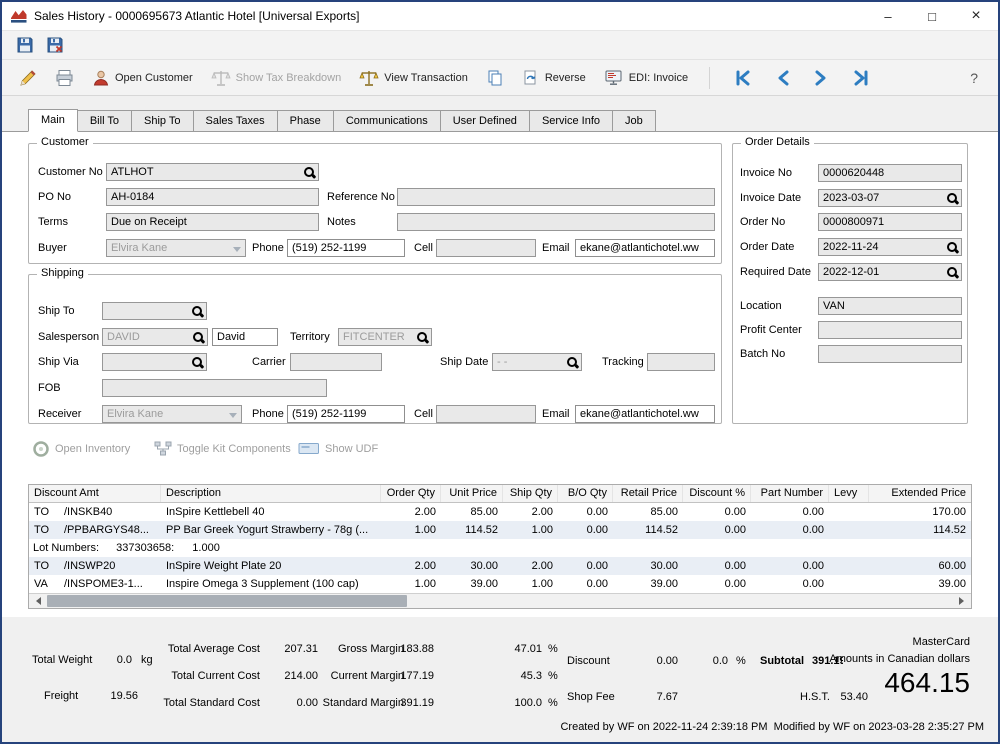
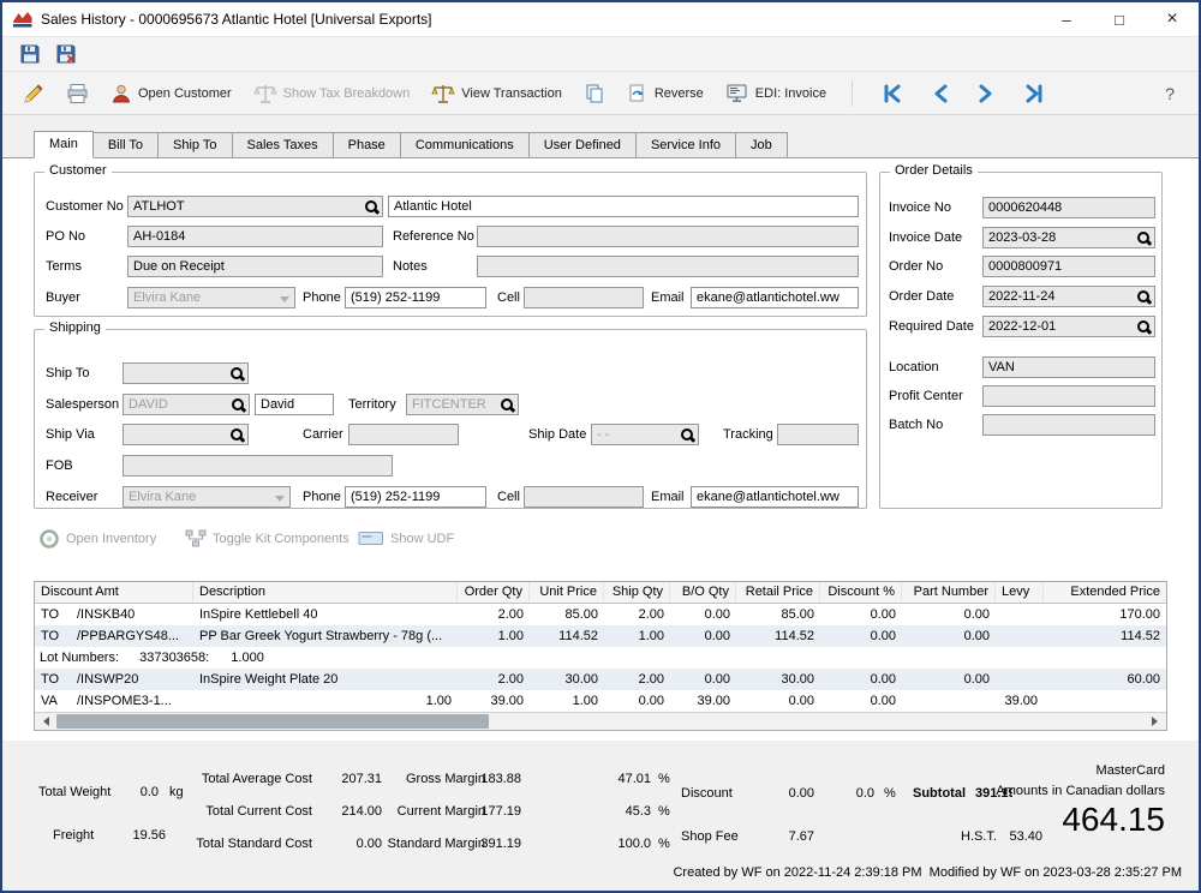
  Sales History - 0000695673 Atlantic Hotel [Universal Exports]
  –
  □
  ×
  Open Customer
  Show Tax Breakdown
  View Transaction
  Reverse
  EDI: Invoice
  ?
  Main
  Bill To
  Ship To
  Sales Taxes
  Phase
  Communications
  User Defined
  Service Info
  Job
  Customer
  Customer No
  ATLHOT
+ Atlantic Hotel
  PO No
  AH-0184
  Reference No
  Terms
  Due on Receipt
  Notes
  Buyer
  Elvira Kane
  Phone
  (519) 252-1199
  Cell
  Email
  ekane@atlantichotel.ww
  Shipping
  Ship To
  Salesperson
  DAVID
  David
  Territory
  FITCENTER
  Ship Via
  Carrier
  Ship Date
  - -
  Tracking
  FOB
  Receiver
  Elvira Kane
  Phone
  (519) 252-1199
  Cell
  Email
  ekane@atlantichotel.ww
  Order Details
  Invoice No
  0000620448
  Invoice Date
- 2023-03-07
+ 2023-03-28
  Order No
  0000800971
  Order Date
  2022-11-24
  Required Date
  2022-12-01
  Location
  VAN
  Profit Center
  Batch No
  Open Inventory
  Toggle Kit Components
  Show UDF
  Discount Amt
  Description
  Order Qty
  Unit Price
  Ship Qty
  B/O Qty
  Retail Price
  Discount %
  Part Number
  Levy
  Extended Price
  TO /INSKB40
  InSpire Kettlebell 40
  2.00
  85.00
  2.00
  0.00
  85.00
  0.00
  0.00
  170.00
  TO /PPBARGYS48...
  PP Bar Greek Yogurt Strawberry - 78g (...
  1.00
  114.52
  1.00
  0.00
  114.52
  0.00
  0.00
  114.52
  Lot Numbers: 337303658: 1.000
  TO /INSWP20
  InSpire Weight Plate 20
  2.00
  30.00
  2.00
  0.00
  30.00
  0.00
  0.00
  60.00
  VA /INSPOME3-1...
- Inspire Omega 3 Supplement (100 cap)
  1.00
  39.00
  1.00
  0.00
  39.00
  0.00
  0.00
  39.00
  Total Weight
  0.0
  kg
  Freight
  19.56
  Total Average Cost
  207.31
  Total Current Cost
  214.00
  Total Standard Cost
  0.00
  Gross Margin
  183.88
  47.01
  %
  Current Margin
  177.19
  45.3
  %
  Standard Margin
  391.19
  100.0
  %
  Discount
  0.00
  0.0
  %
  Shop Fee
  7.67
  Subtotal
  391.19
  H.S.T.
  53.40
  MasterCard
  Amounts in Canadian dollars
  464.15
  Created by WF on 2022-11-24 2:39:18 PM Modified by WF on 2023-03-28 2:35:27 PM
